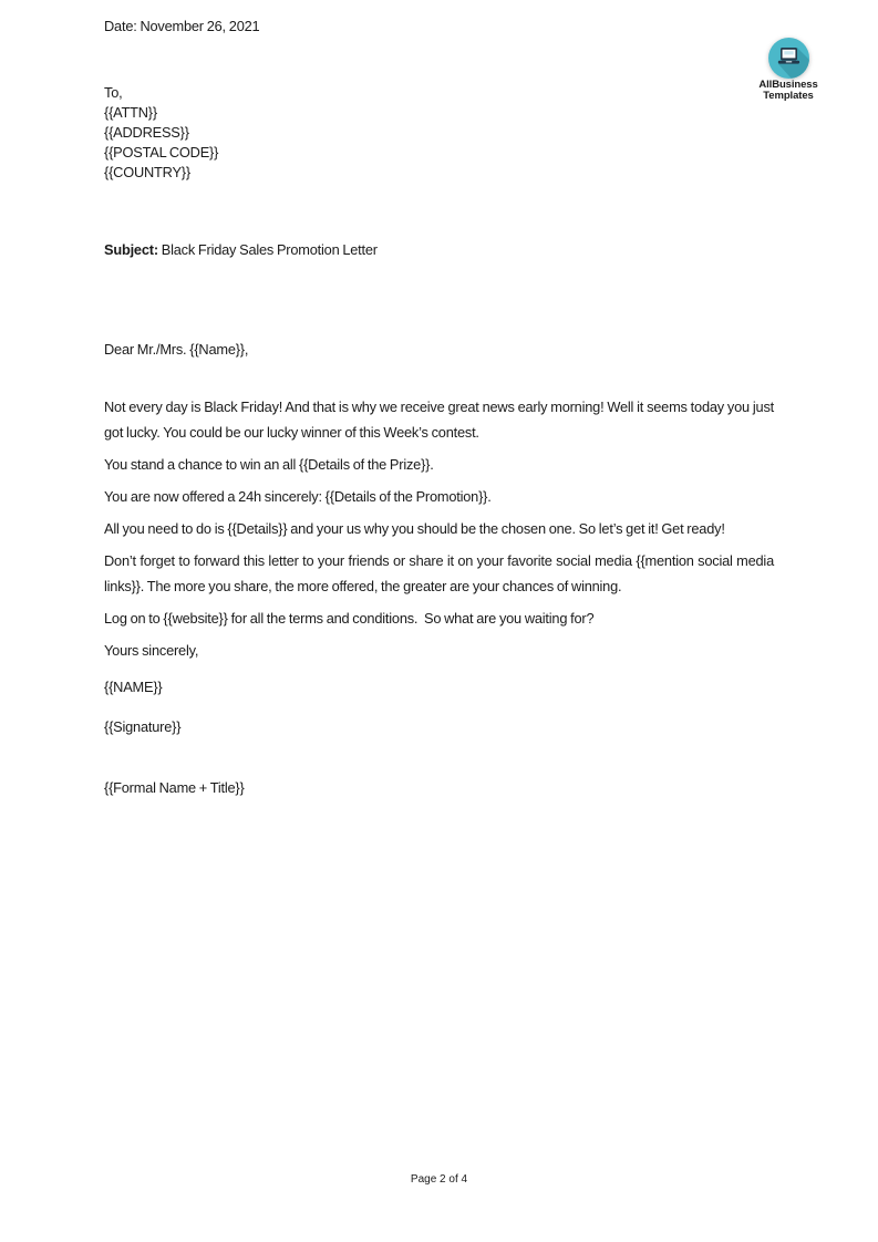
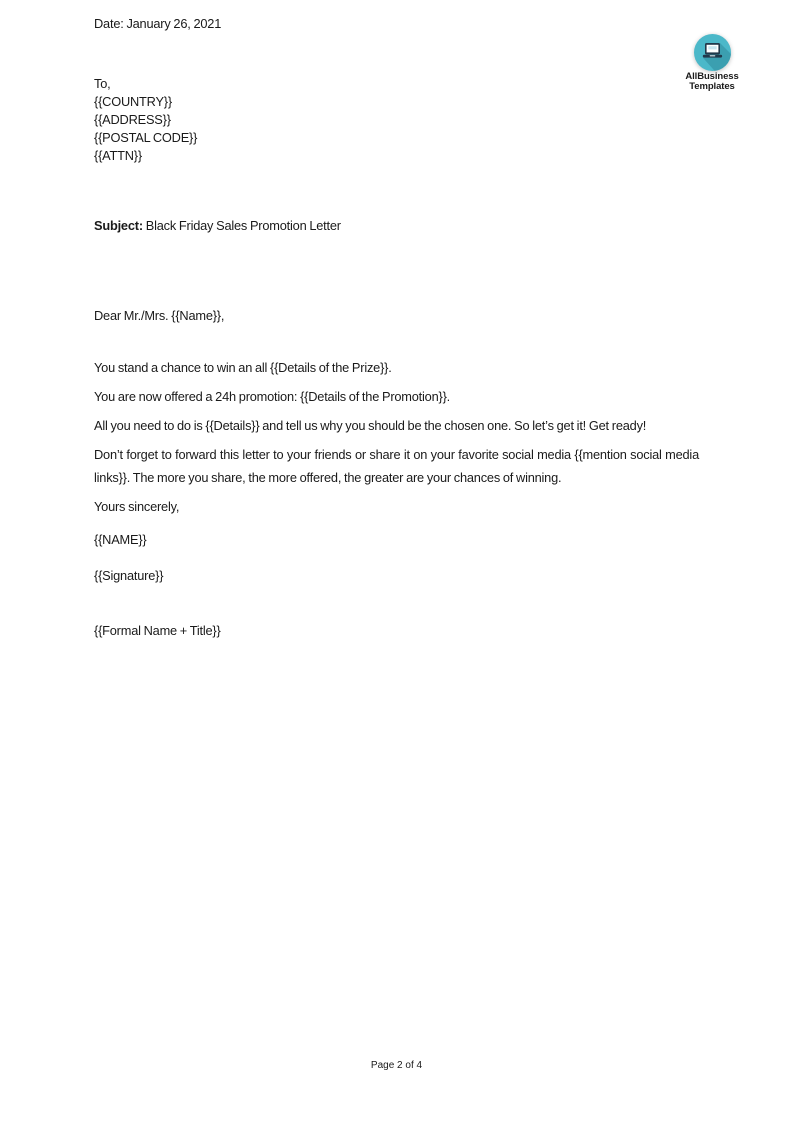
  AllBusiness
  Templates
- Date: November 26, 2021
+ Date: January 26, 2021
  To,
- {{ATTN}}
+ {{COUNTRY}}
  {{ADDRESS}}
  {{POSTAL CODE}}
- {{COUNTRY}}
+ {{ATTN}}
  Subject: Black Friday Sales Promotion Letter
  Dear Mr./Mrs. {{Name}},
- Not every day is Black Friday! And that is why we receive great news early morning! Well it seems today you just got lucky. You could be our lucky winner of this Week’s contest.
  You stand a chance to win an all {{Details of the Prize}}.
- You are now offered a 24h sincerely: {{Details of the Promotion}}.
+ You are now offered a 24h promotion: {{Details of the Promotion}}.
- All you need to do is {{Details}} and your us why you should be the chosen one. So let’s get it! Get ready!
+ All you need to do is {{Details}} and tell us why you should be the chosen one. So let’s get it! Get ready!
  Don’t forget to forward this letter to your friends or share it on your favorite social media {{mention social media links}}. The more you share, the more offered, the greater are your chances of winning.
- Log on to {{website}} for all the terms and conditions. So what are you waiting for?
  Yours sincerely,
  {{NAME}}
  {{Signature}}
  {{Formal Name + Title}}
  Page 2 of 4
